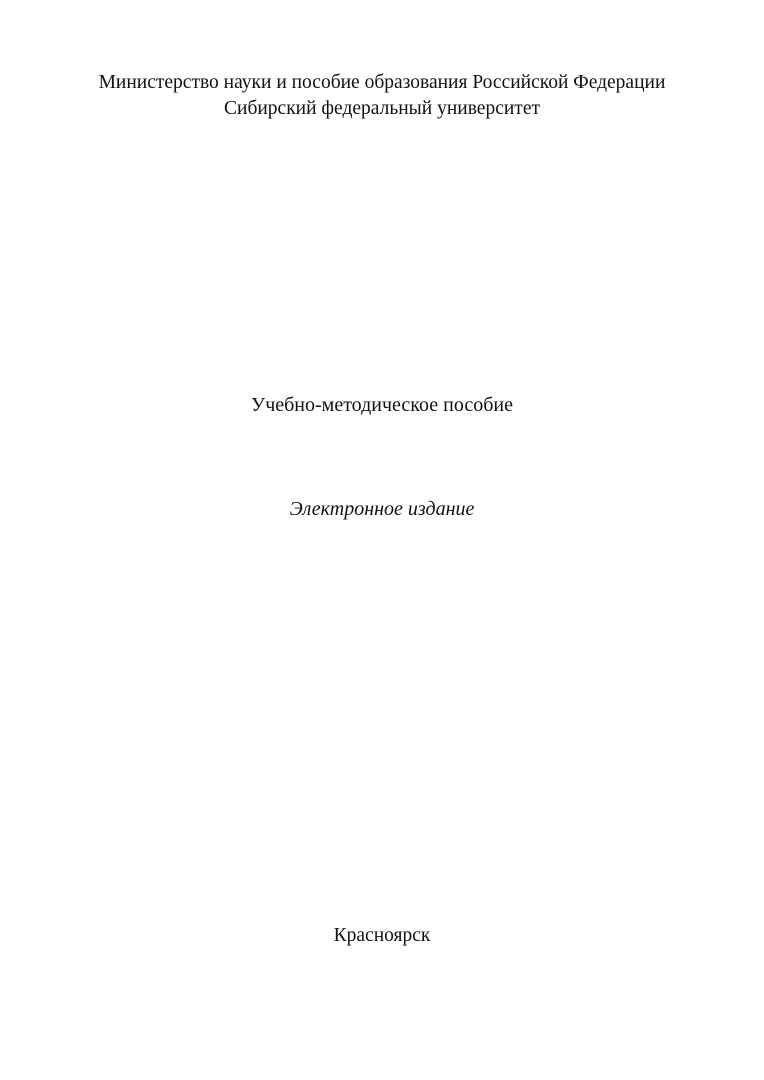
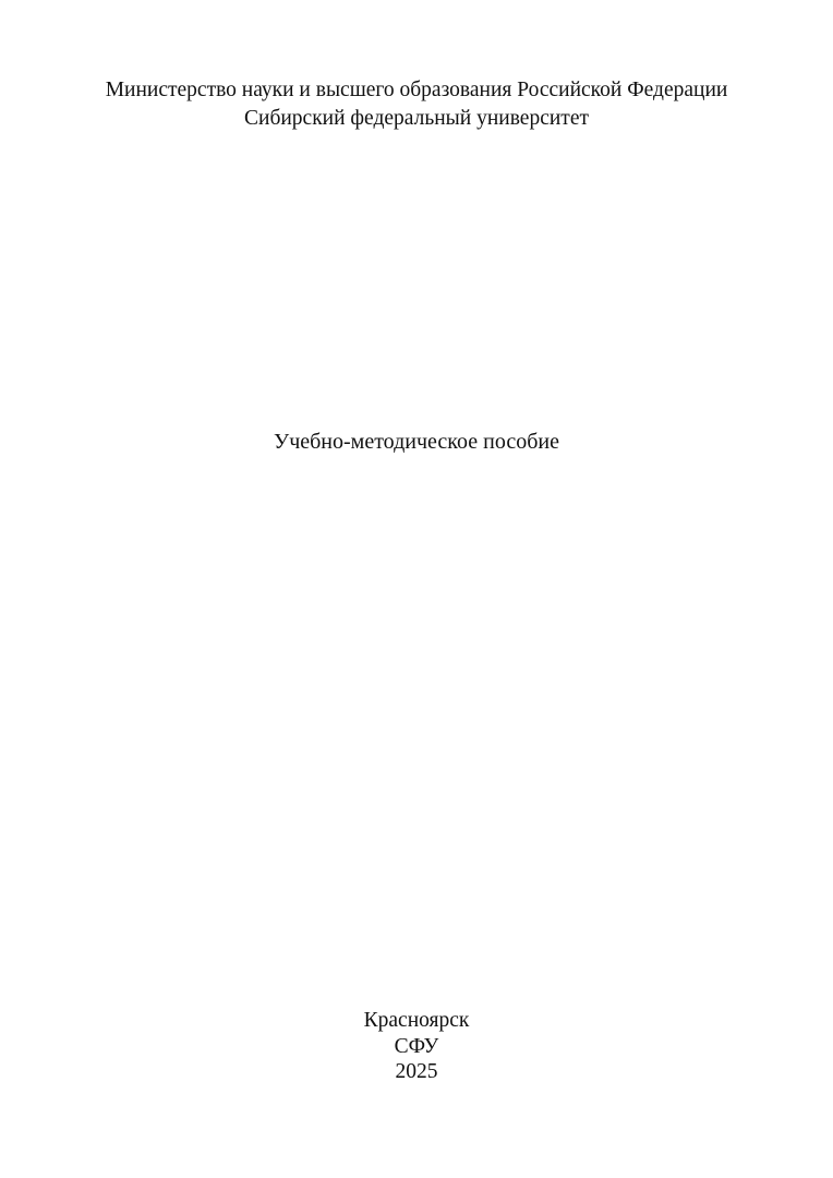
- Министерство науки и пособие образования Российской Федерации
+ Министерство науки и высшего образования Российской Федерации
  Сибирский федеральный университет
  Учебно-методическое пособие
- Электронное издание
  Красноярск
+ СФУ
+ 2025
